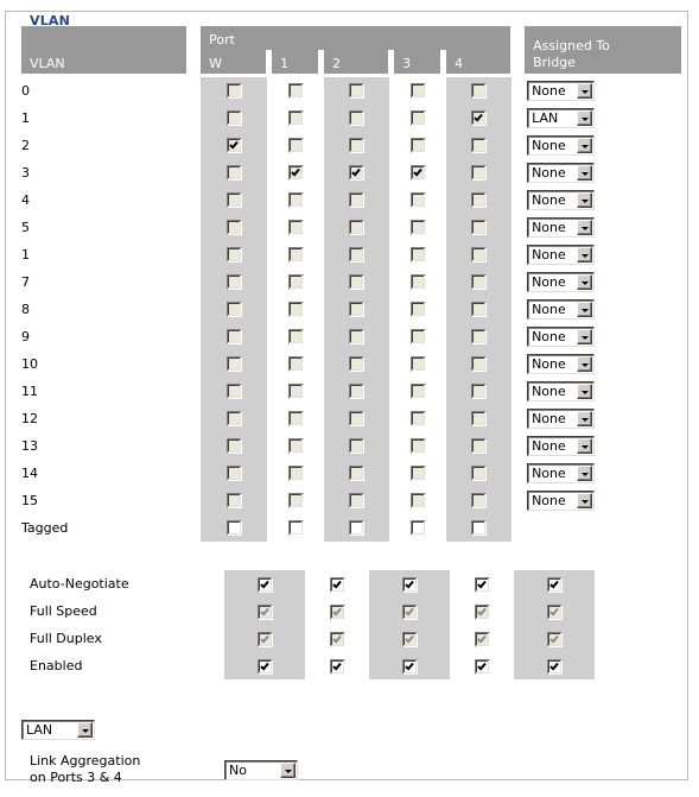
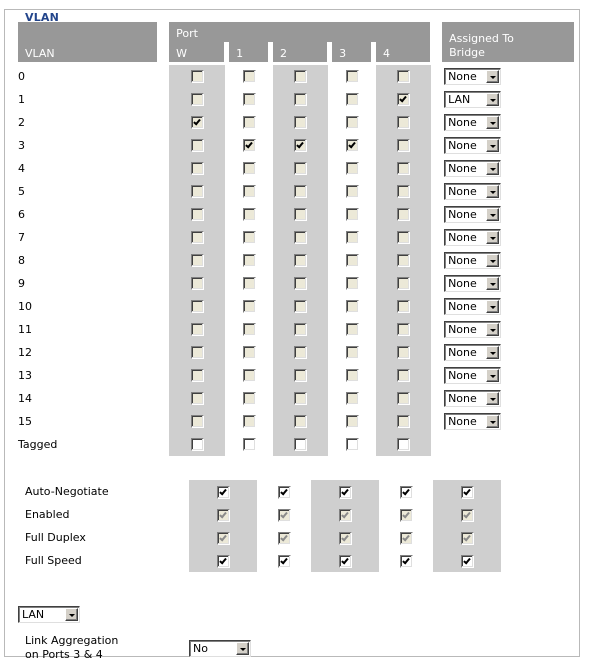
  VLAN
  VLAN		Port		Assigned To Bridge
  W		1		2		3		4
  0												None
  1												LAN
  2												None
  3												None
  4												None
  5												None
- 1												None
+ 6												None
  7												None
  8												None
  9												None
  10												None
  11												None
  12												None
  13												None
  14												None
  15												None
  Tagged
  Auto-Negotiate
- Full Speed
+ Enabled
  Full Duplex
- Enabled
+ Full Speed
  LAN
  Link Aggregation
  on Ports 3 & 4
  No
